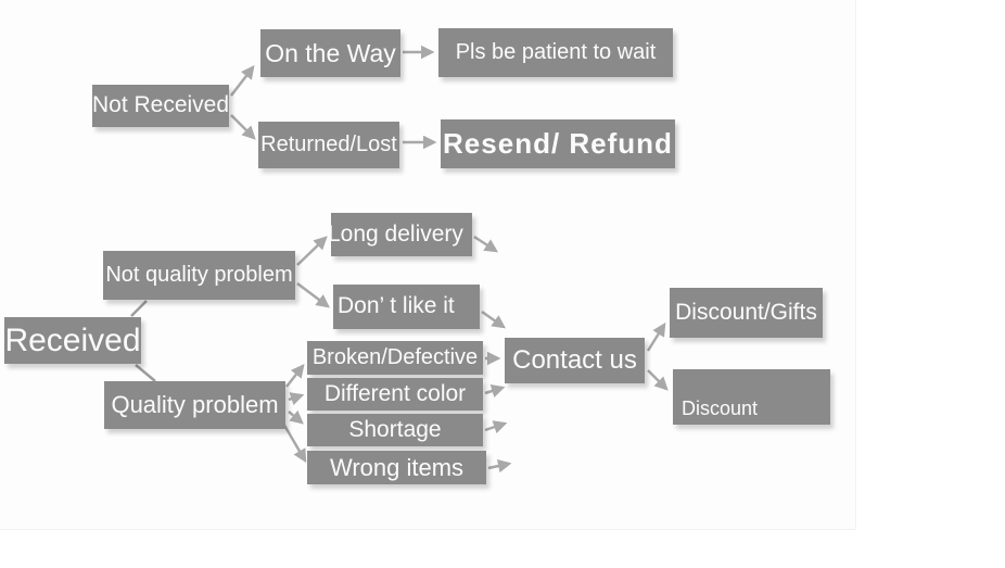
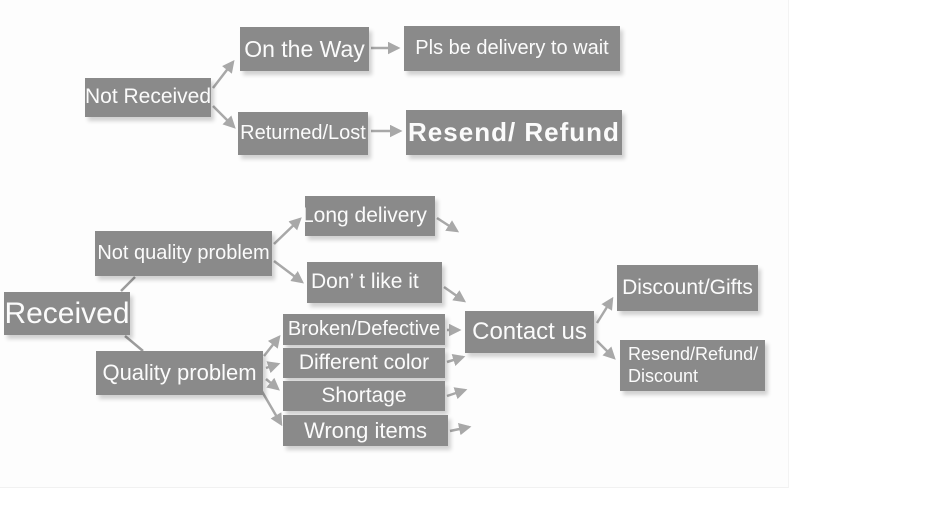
  Not Received
  On the Way
- Pls be patient to wait
+ Pls be delivery to wait
  Returned/Lost
  Resend/ Refund
  Not quality problem
  Received
  Quality problem
  Long delivery
  Don’ t like it
  Broken/Defective
  Different color
  Shortage
  Wrong items
  Contact us
  Discount/Gifts
+ Resend/Refund/
  Discount
